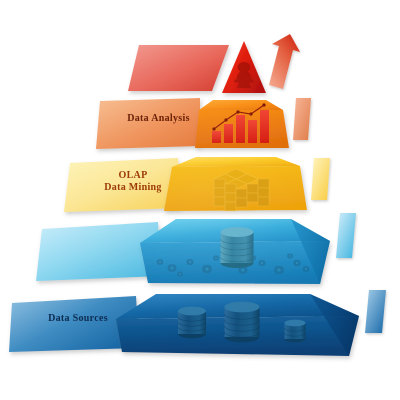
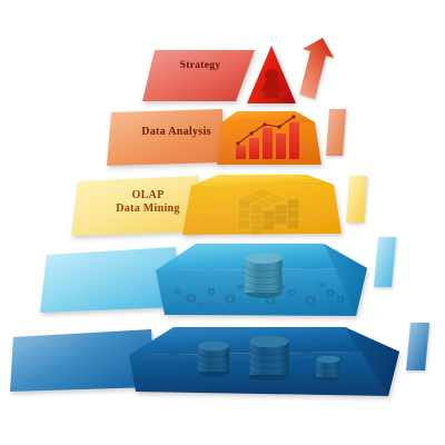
+ Strategy
  Data Analysis
  OLAP
  Data Mining
- Data Sources
